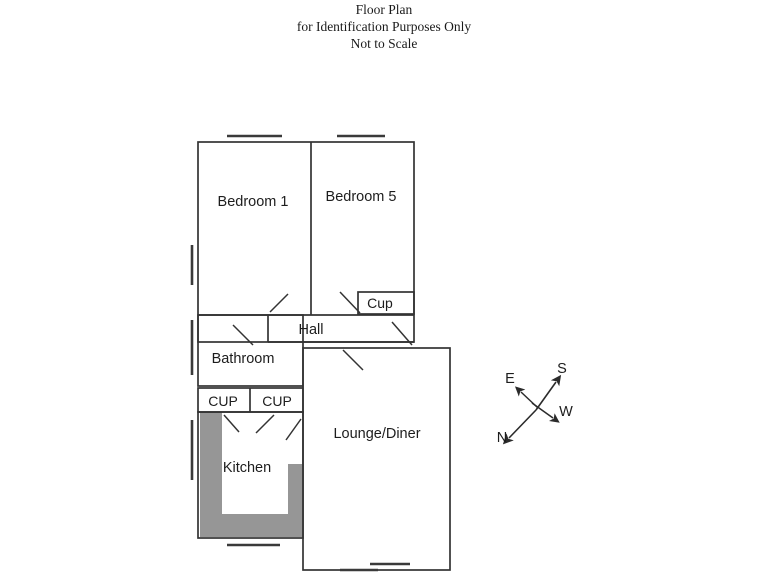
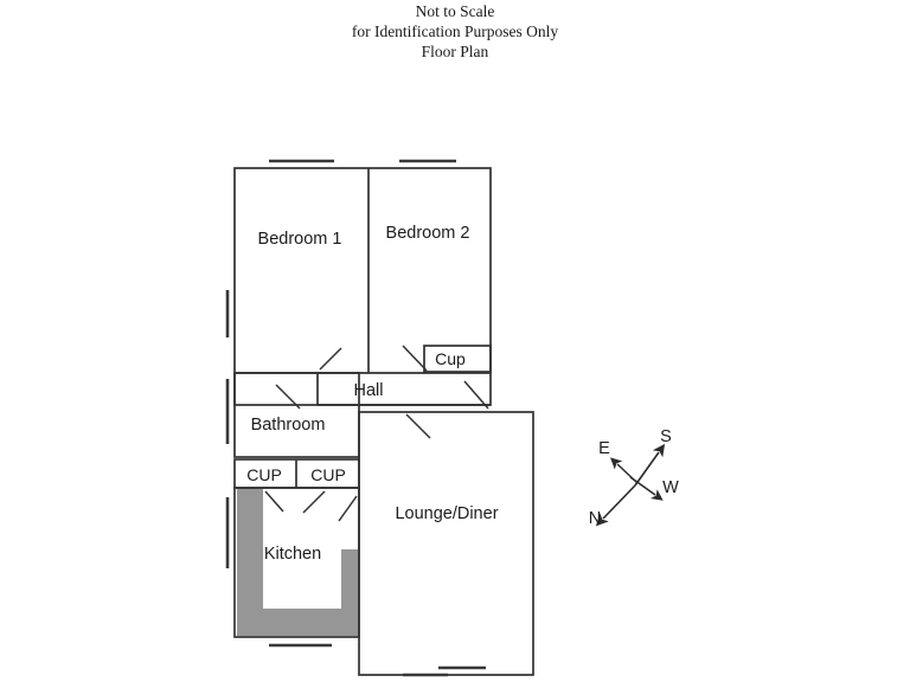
- Floor Plan
+ Not to Scale
  for Identification Purposes Only
- Not to Scale
+ Floor Plan
  Bedroom 1
- Bedroom 5
+ Bedroom 2
  Hall
  Bathroom
  Kitchen
  Lounge/Diner
  Cup
  CUP
  CUP
  S
  E
  W
  N
